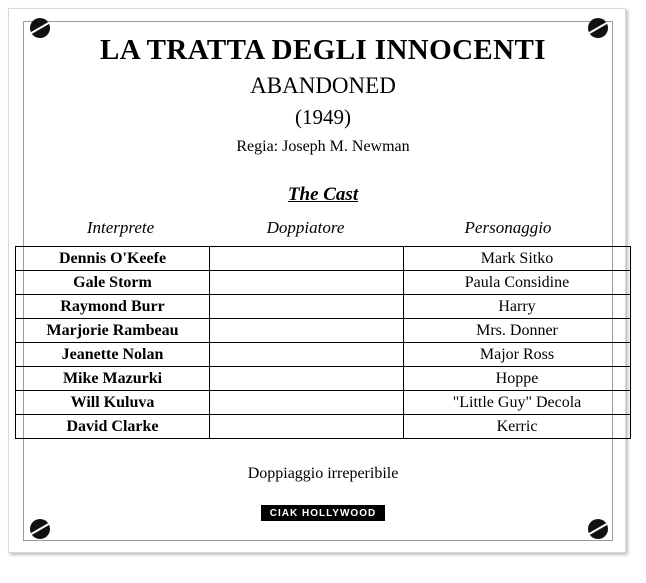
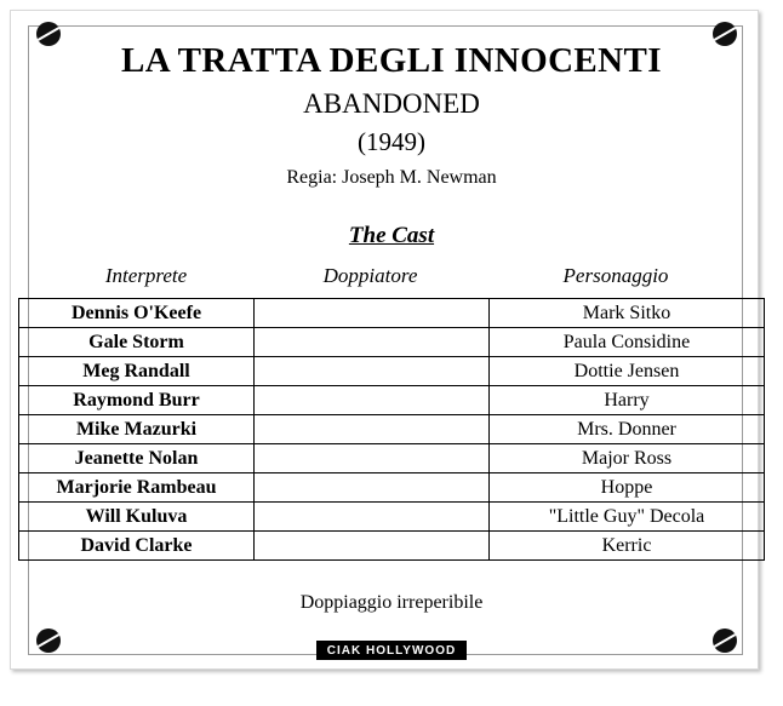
  LA TRATTA DEGLI INNOCENTI
  ABANDONED
  (1949)
  Regia: Joseph M. Newman
  The Cast
  Interprete
  Doppiatore
  Personaggio
  Dennis O'Keefe		Mark Sitko
  Gale Storm		Paula Considine
+ Meg Randall		Dottie Jensen
  Raymond Burr		Harry
- Marjorie Rambeau		Mrs. Donner
+ Mike Mazurki		Mrs. Donner
  Jeanette Nolan		Major Ross
- Mike Mazurki		Hoppe
+ Marjorie Rambeau		Hoppe
  Will Kuluva		"Little Guy" Decola
  David Clarke		Kerric
  Doppiaggio irreperibile
  CIAK HOLLYWOOD
